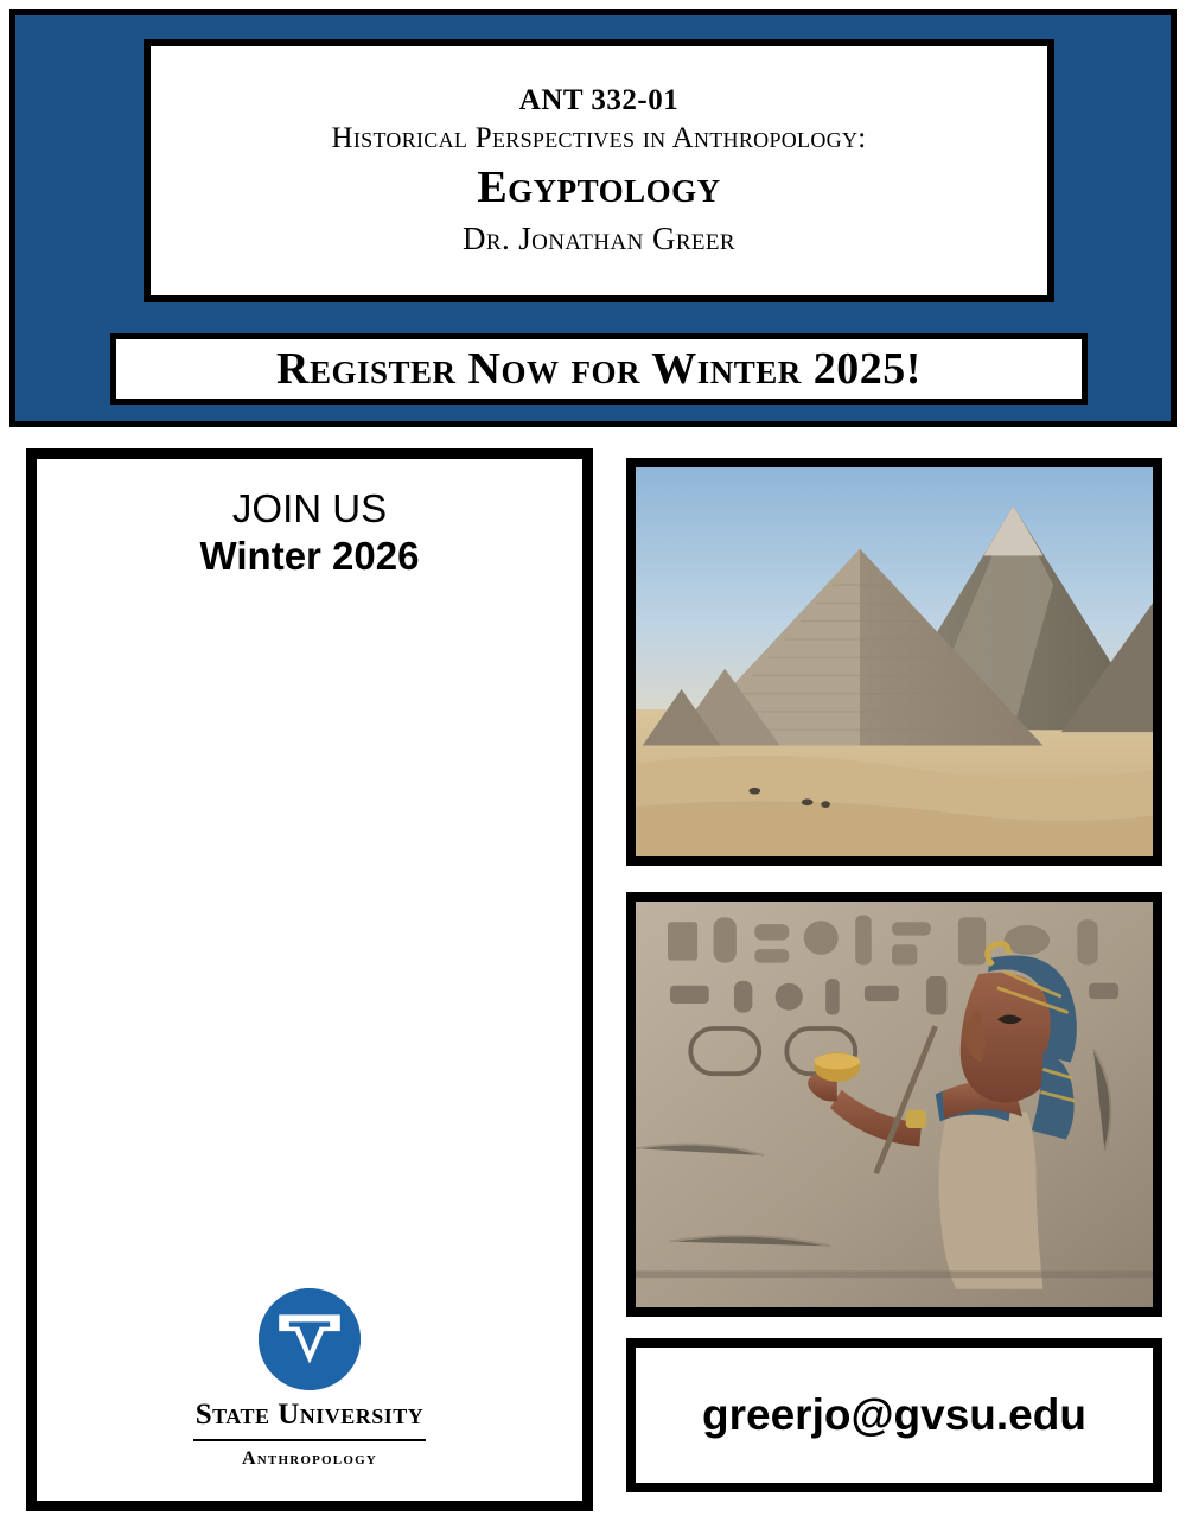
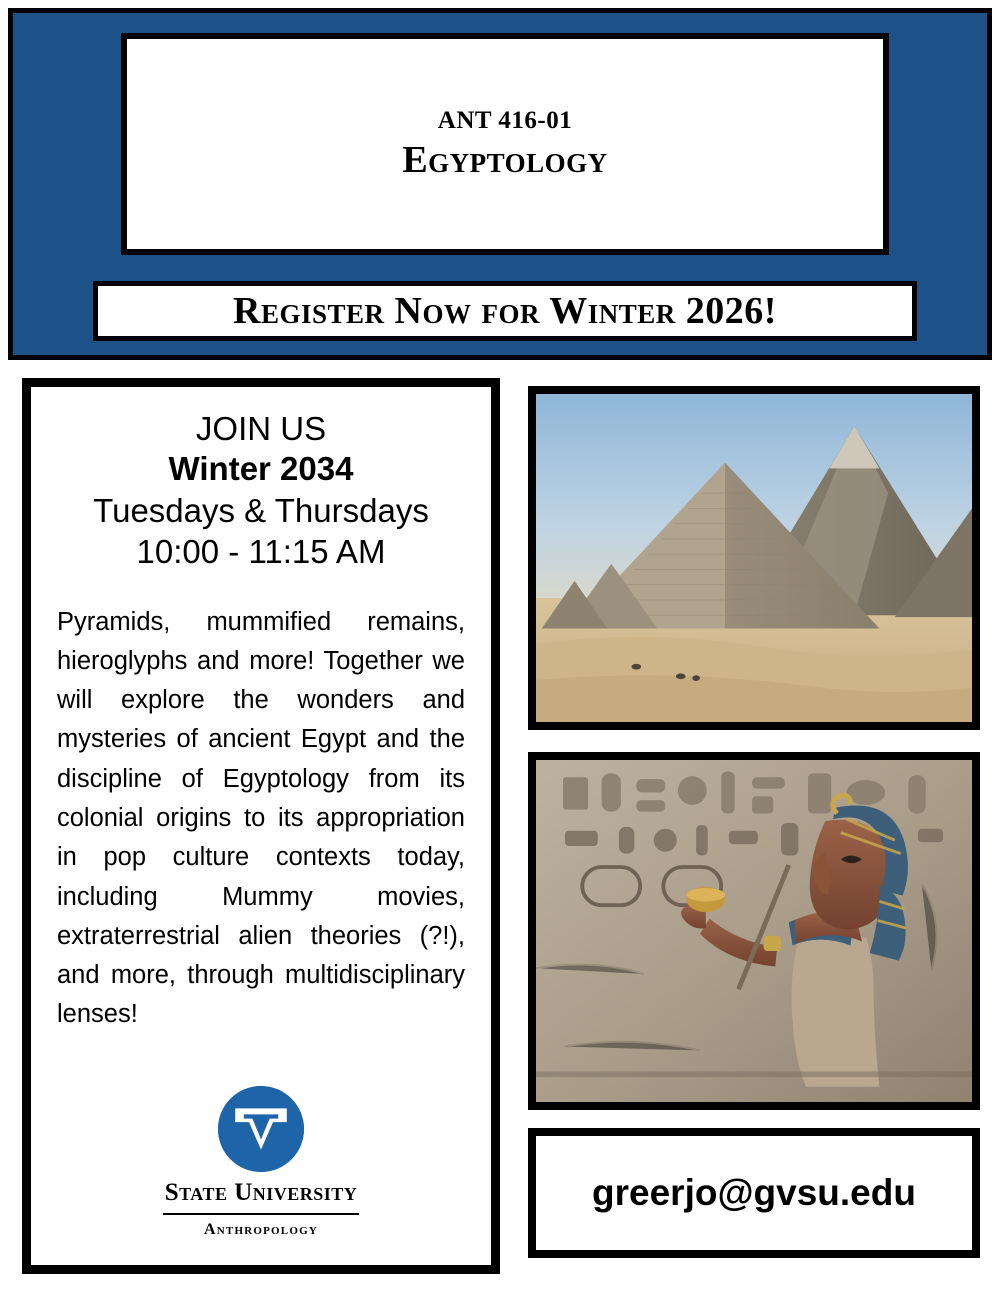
- ANT 332-01
+ ANT 416-01
- Historical Perspectives in Anthropology:
  Egyptology
- Dr. Jonathan Greer
- Register Now for Winter 2025!
+ Register Now for Winter 2026!
  JOIN US
- Winter 2026
+ Winter 2034
+ Tuesdays & Thursdays
+ 10:00 - 11:15 AM
+ Pyramids, mummified remains, hieroglyphs and more! Together we will explore the wonders and mysteries of ancient Egypt and the discipline of Egyptology from its colonial origins to its appropriation in pop culture contexts today, including Mummy movies, extraterrestrial alien theories (?!), and more, through multidisciplinary lenses!
  State University
  Anthropology
  greerjo@gvsu.edu
